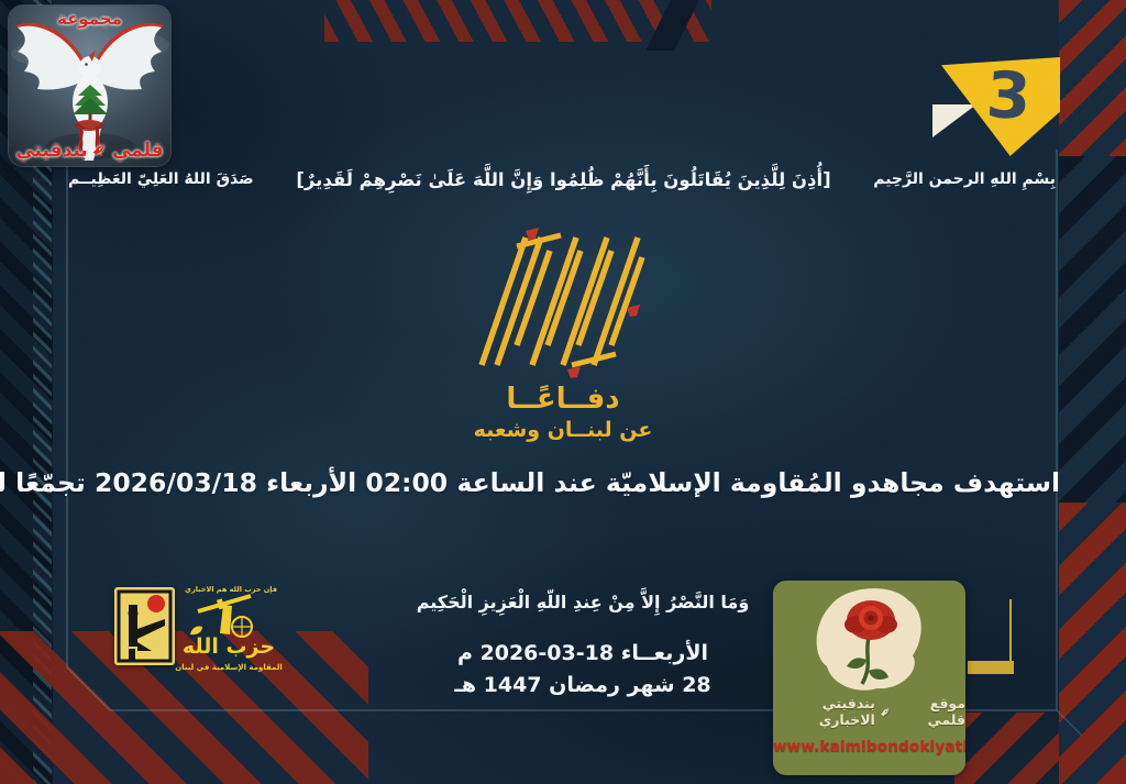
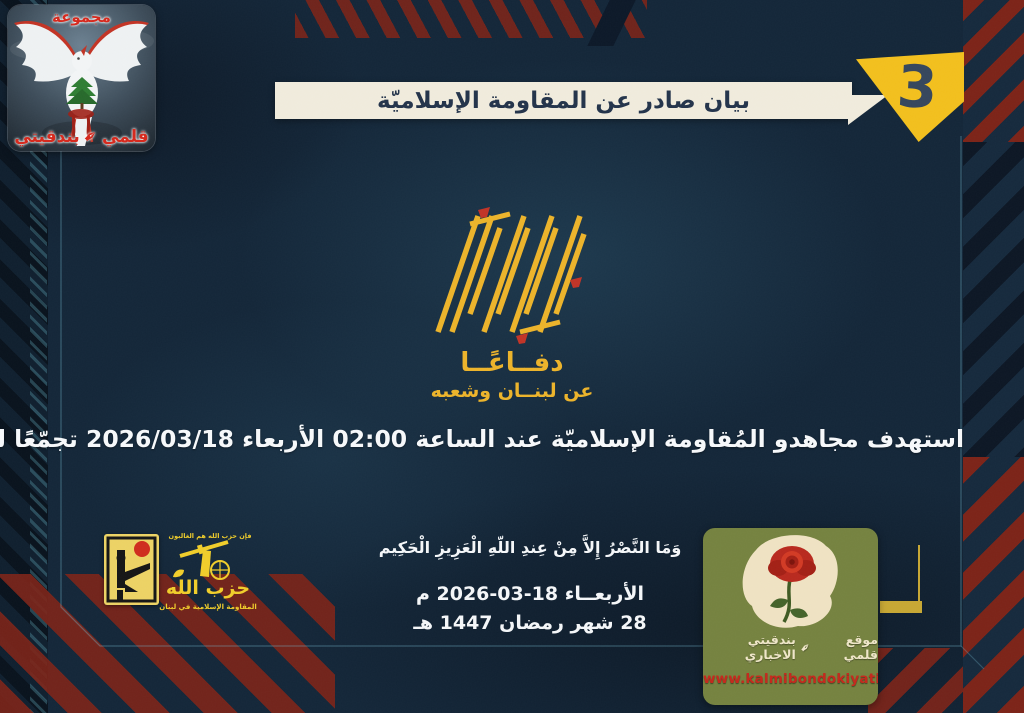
+ بيان صادر عن المقاومة الإسلاميّة
  مجموعة
  قلمي
  بندقيتي
- بِسْمِ اللهِ الرحمن الرَّحِيم
- [أُذِنَ لِلَّذِينَ يُقَاتَلُونَ بِأَنَّهُمْ ظُلِمُوا وَإِنَّ اللَّهَ عَلَىٰ نَصْرِهِمْ لَقَدِيرٌ]
- صَدَقَ اللهُ العَلِيّ العَظِيــم
  دفــاعًــا
  عن لبنــان وشعبه
  استهدف مجاهدو المُقاومة الإسلاميّة عند الساعة 02:00 الأربعاء 2026/03/18 تجمّعًا ل
  وَمَا النَّصْرُ إِلاَّ مِنْ عِندِ اللّهِ الْعَزِيزِ الْحَكِيم
  الأربعــاء 18-03-2026 م
  28 شهر رمضان 1447 هـ
- فإن حزب الله هم الاخباري
+ فإن حزب الله هم الغالبون
  حزب الله
  المقاومة الإسلامية في لبنان
  موقع قلمي
  بندقيتي الاخباري
  www.kalmibondokiyati
